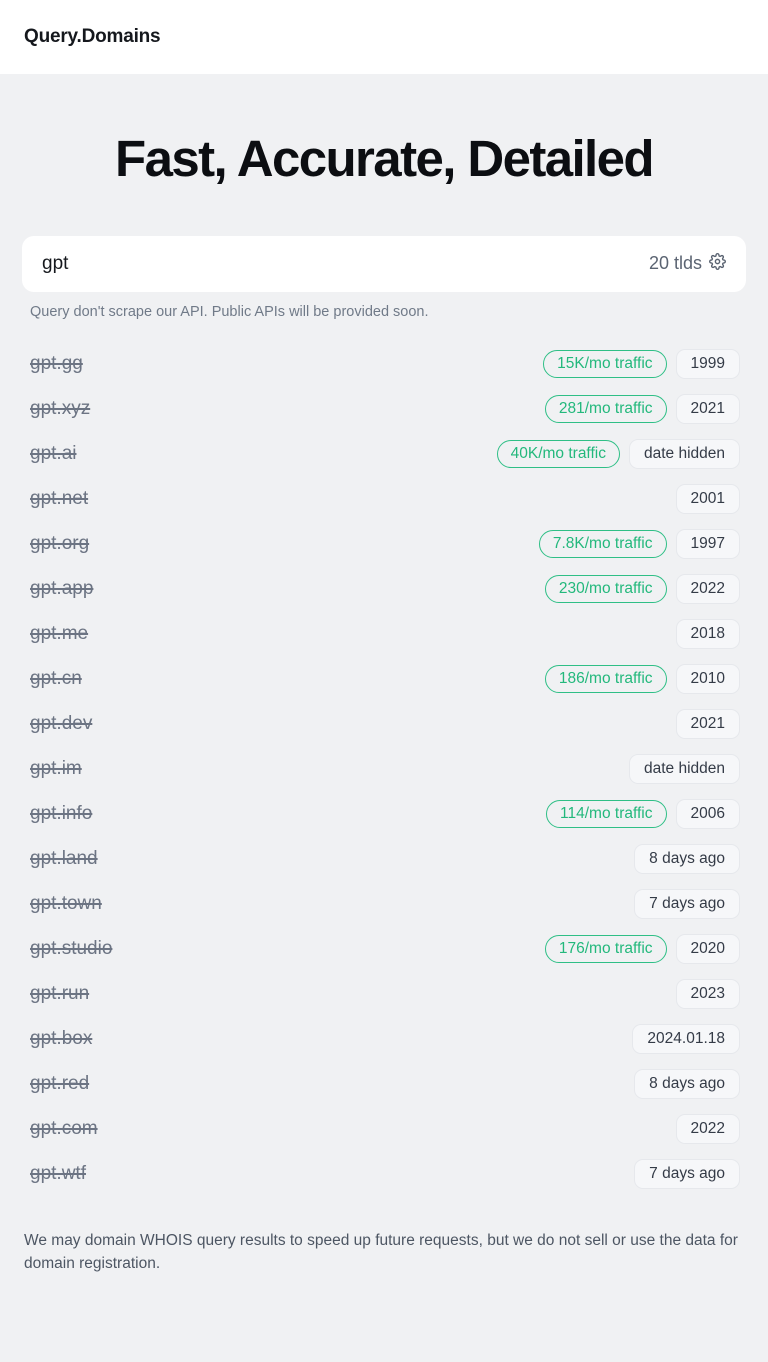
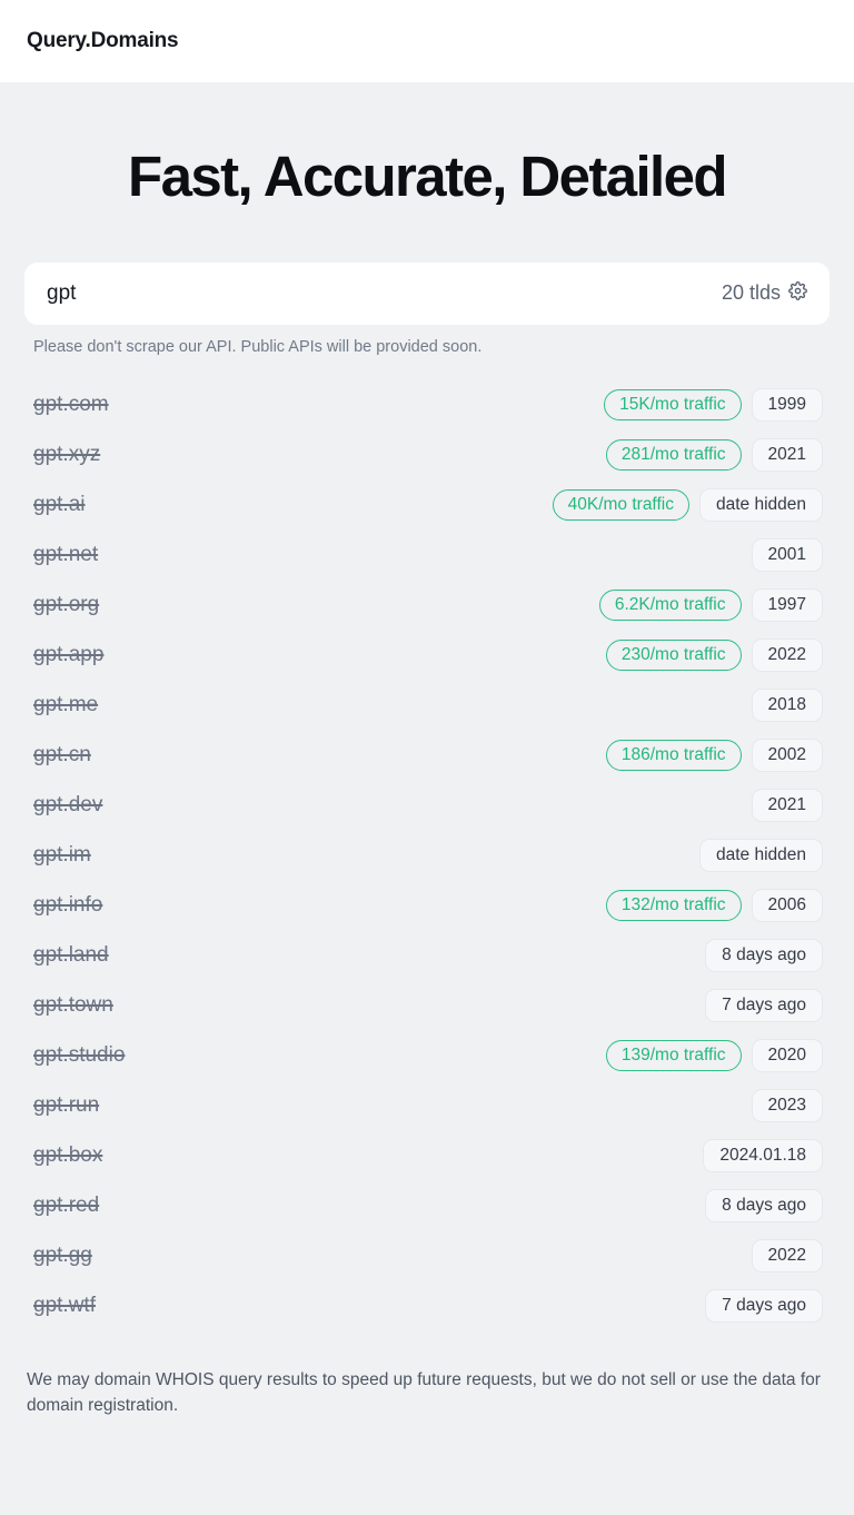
  Query.Domains
  Fast, Accurate, Detailed
  gpt
  20 tlds
- Query don't scrape our API. Public APIs will be provided soon.
+ Please don't scrape our API. Public APIs will be provided soon.
- gpt.gg
+ gpt.com
  15K/mo traffic
  1999
  gpt.xyz
  281/mo traffic
  2021
  gpt.ai
  40K/mo traffic
  date hidden
  gpt.net
  2001
  gpt.org
- 7.8K/mo traffic
+ 6.2K/mo traffic
  1997
  gpt.app
  230/mo traffic
  2022
  gpt.me
  2018
  gpt.cn
  186/mo traffic
- 2010
+ 2002
  gpt.dev
  2021
  gpt.im
  date hidden
  gpt.info
- 114/mo traffic
+ 132/mo traffic
  2006
  gpt.land
  8 days ago
  gpt.town
  7 days ago
  gpt.studio
- 176/mo traffic
+ 139/mo traffic
  2020
  gpt.run
  2023
  gpt.box
  2024.01.18
  gpt.red
  8 days ago
- gpt.com
+ gpt.gg
  2022
  gpt.wtf
  7 days ago
  We may domain WHOIS query results to speed up future requests, but we do not sell or use the data for domain registration.
